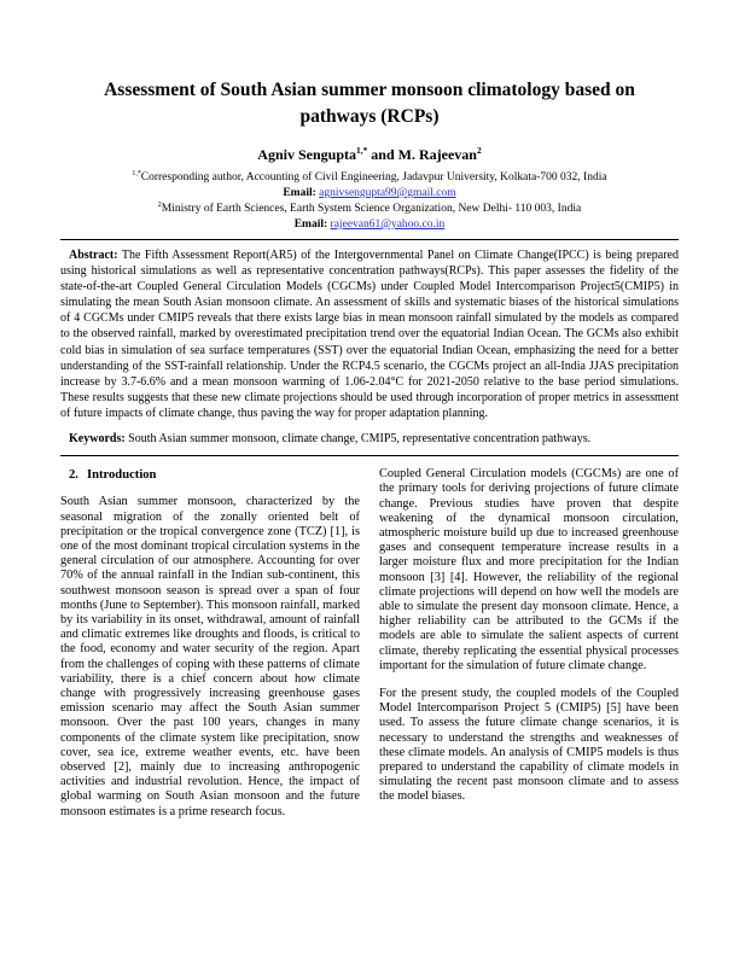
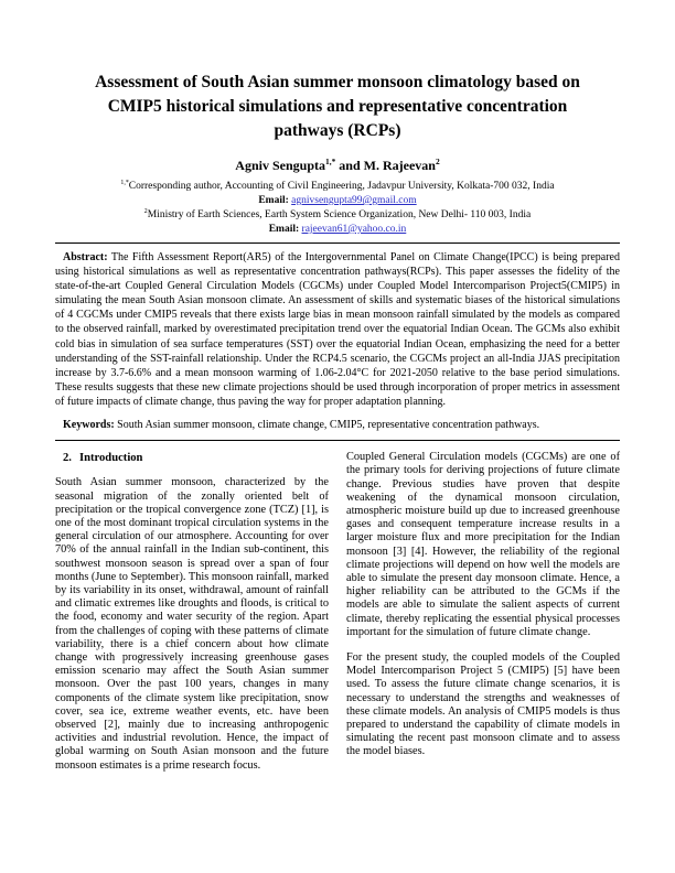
  Assessment of South Asian summer monsoon climatology based on
+ CMIP5 historical simulations and representative concentration
  pathways (RCPs)
  Agniv Sengupta1,* and M. Rajeevan2
  Corresponding author, Accounting of Civil Engineering, Jadavpur University, Kolkata-700 032, India
  Email: agnivsengupta99@gmail.com
  Ministry of Earth Sciences, Earth System Science Organization, New Delhi- 110 003, India
  Email: rajeevan61@yahoo.co.in
  Abstract: The Fifth Assessment Report(AR5) of the Intergovernmental Panel on Climate Change(IPCC) is being prepared using historical simulations as well as representative concentration pathways(RCPs). This paper assesses the fidelity of the state-of-the-art Coupled General Circulation Models (CGCMs) under Coupled Model Intercomparison Project5(CMIP5) in simulating the mean South Asian monsoon climate. An assessment of skills and systematic biases of the historical simulations of 4 CGCMs under CMIP5 reveals that there exists large bias in mean monsoon rainfall simulated by the models as compared to the observed rainfall, marked by overestimated precipitation trend over the equatorial Indian Ocean. The GCMs also exhibit cold bias in simulation of sea surface temperatures (SST) over the equatorial Indian Ocean, emphasizing the need for a better understanding of the SST-rainfall relationship. Under the RCP4.5 scenario, the CGCMs project an all-India JJAS precipitation increase by 3.7-6.6% and a mean monsoon warming of 1.06-2.04°C for 2021-2050 relative to the base period simulations. These results suggests that these new climate projections should be used through incorporation of proper metrics in assessment of future impacts of climate change, thus paving the way for proper adaptation planning.
  Keywords: South Asian summer monsoon, climate change, CMIP5, representative concentration pathways.
  2. Introduction
  South Asian summer monsoon, characterized by the seasonal migration of the zonally oriented belt of precipitation or the tropical convergence zone (TCZ) [1], is one of the most dominant tropical circulation systems in the general circulation of our atmosphere. Accounting for over 70% of the annual rainfall in the Indian sub-continent, this southwest monsoon season is spread over a span of four months (June to September). This monsoon rainfall, marked by its variability in its onset, withdrawal, amount of rainfall and climatic extremes like droughts and floods, is critical to the food, economy and water security of the region. Apart from the challenges of coping with these patterns of climate variability, there is a chief concern about how climate change with progressively increasing greenhouse gases emission scenario may affect the South Asian summer monsoon. Over the past 100 years, changes in many components of the climate system like precipitation, snow cover, sea ice, extreme weather events, etc. have been observed [2], mainly due to increasing anthropogenic activities and industrial revolution. Hence, the impact of global warming on South Asian monsoon and the future monsoon estimates is a prime research focus.
  Coupled General Circulation models (CGCMs) are one of the primary tools for deriving projections of future climate change. Previous studies have proven that despite weakening of the dynamical monsoon circulation, atmospheric moisture build up due to increased greenhouse gases and consequent temperature increase results in a larger moisture flux and more precipitation for the Indian monsoon [3] [4]. However, the reliability of the regional climate projections will depend on how well the models are able to simulate the present day monsoon climate. Hence, a higher reliability can be attributed to the GCMs if the models are able to simulate the salient aspects of current climate, thereby replicating the essential physical processes important for the simulation of future climate change.
  For the present study, the coupled models of the Coupled Model Intercomparison Project 5 (CMIP5) [5] have been used. To assess the future climate change scenarios, it is necessary to understand the strengths and weaknesses of these climate models. An analysis of CMIP5 models is thus prepared to understand the capability of climate models in simulating the recent past monsoon climate and to assess the model biases.
